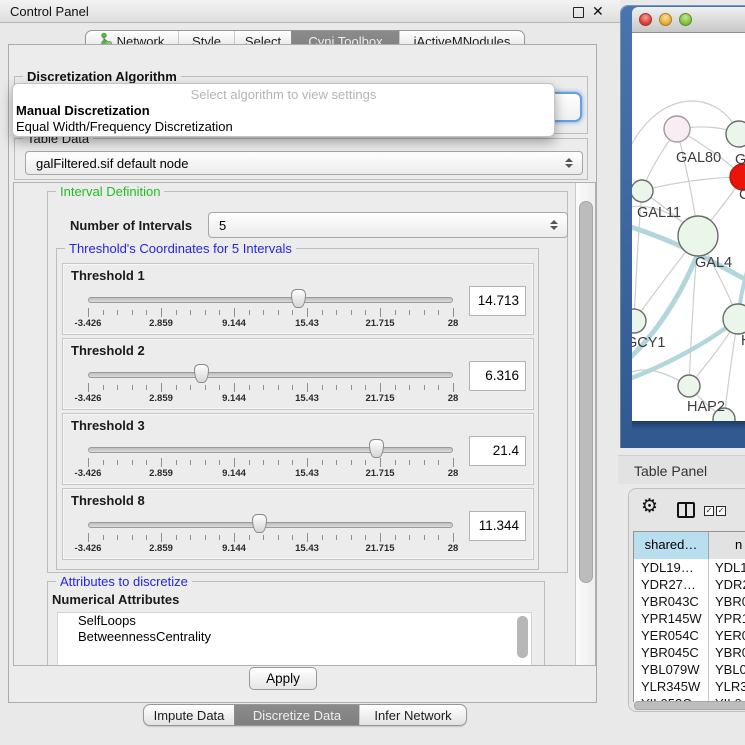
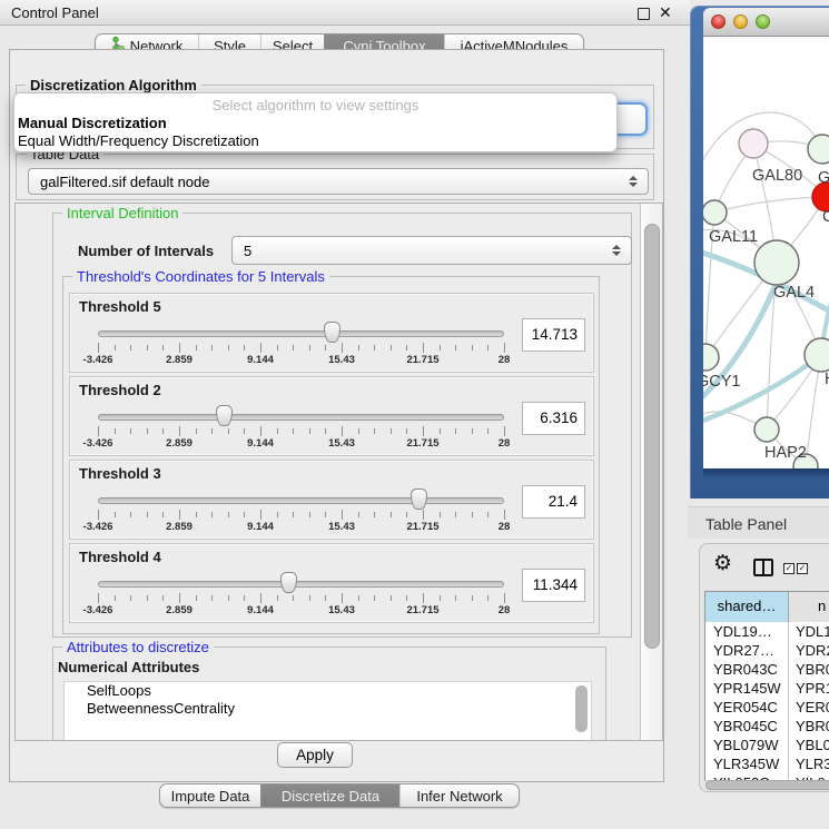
  Control Panel
  ✕
  Network
  Style
  Select
  Cyni Toolbox
  jActiveMNodules
  Discretization Algorithm
  Table Data
  galFiltered.sif default node
  Interval Definition
  Number of Intervals
  5
  Threshold's Coordinates for 5 Intervals
- Threshold 1
+ Threshold 5
  -3.426
  2.859
  9.144
  15.43
  21.715
  28
  14.713
  Threshold 2
  -3.426
  2.859
  9.144
  15.43
  21.715
  28
  6.316
  Threshold 3
  -3.426
  2.859
  9.144
  15.43
  21.715
  28
  21.4
- Threshold 8
+ Threshold 4
  -3.426
  2.859
  9.144
  15.43
  21.715
  28
  11.344
  Attributes to discretize
  Numerical Attributes
  SelfLoops
  BetweennessCentrality
  Apply
  Impute Data
  Discretize Data
  Infer Network
  GAL80
  C
  GAL11
  GAL4
  GCY1
  HAP2
  Table Panel
  ⚙
  ✓
  ✓
  shared…
  n
  YDL19…
  YDL1
  YDR27…
  YDR
  YBR043C
  YBR
  YPR145W
  YPR
  YER054C
  YER
  YBR045C
  YBR
  YBL079W
  YBL0
  YLR345W
  YLR3
  Select algorithm to view settings
  Manual Discretization
  Equal Width/Frequency Discretization
